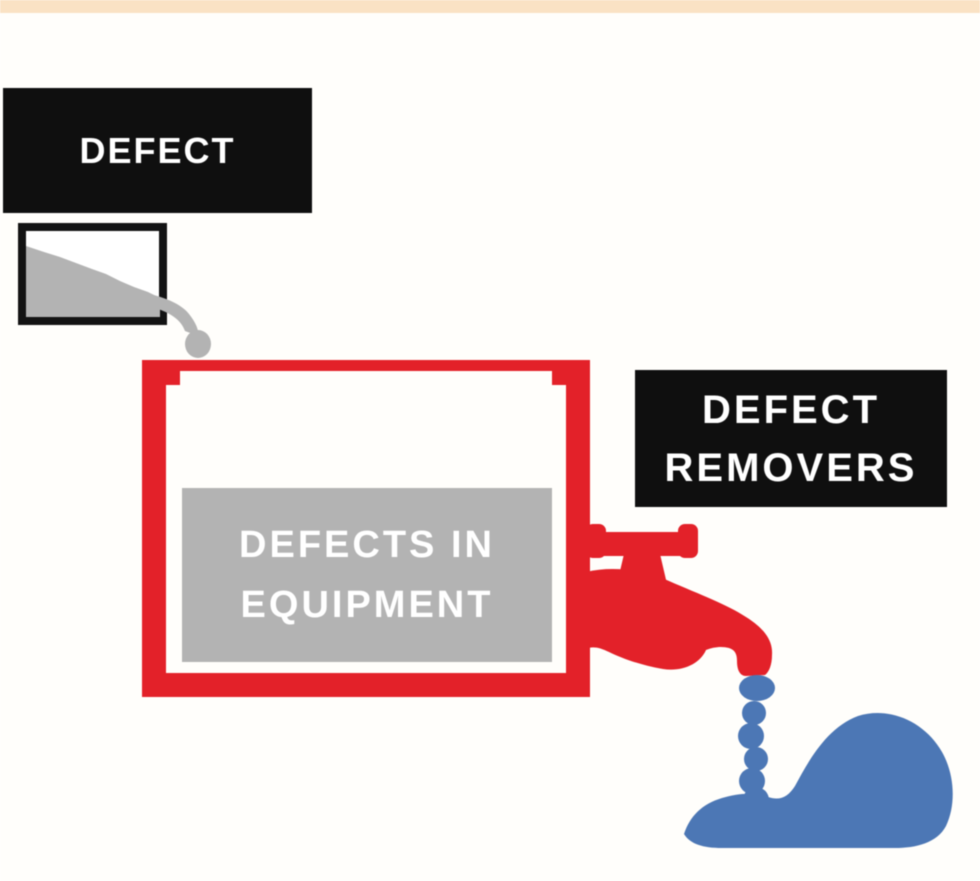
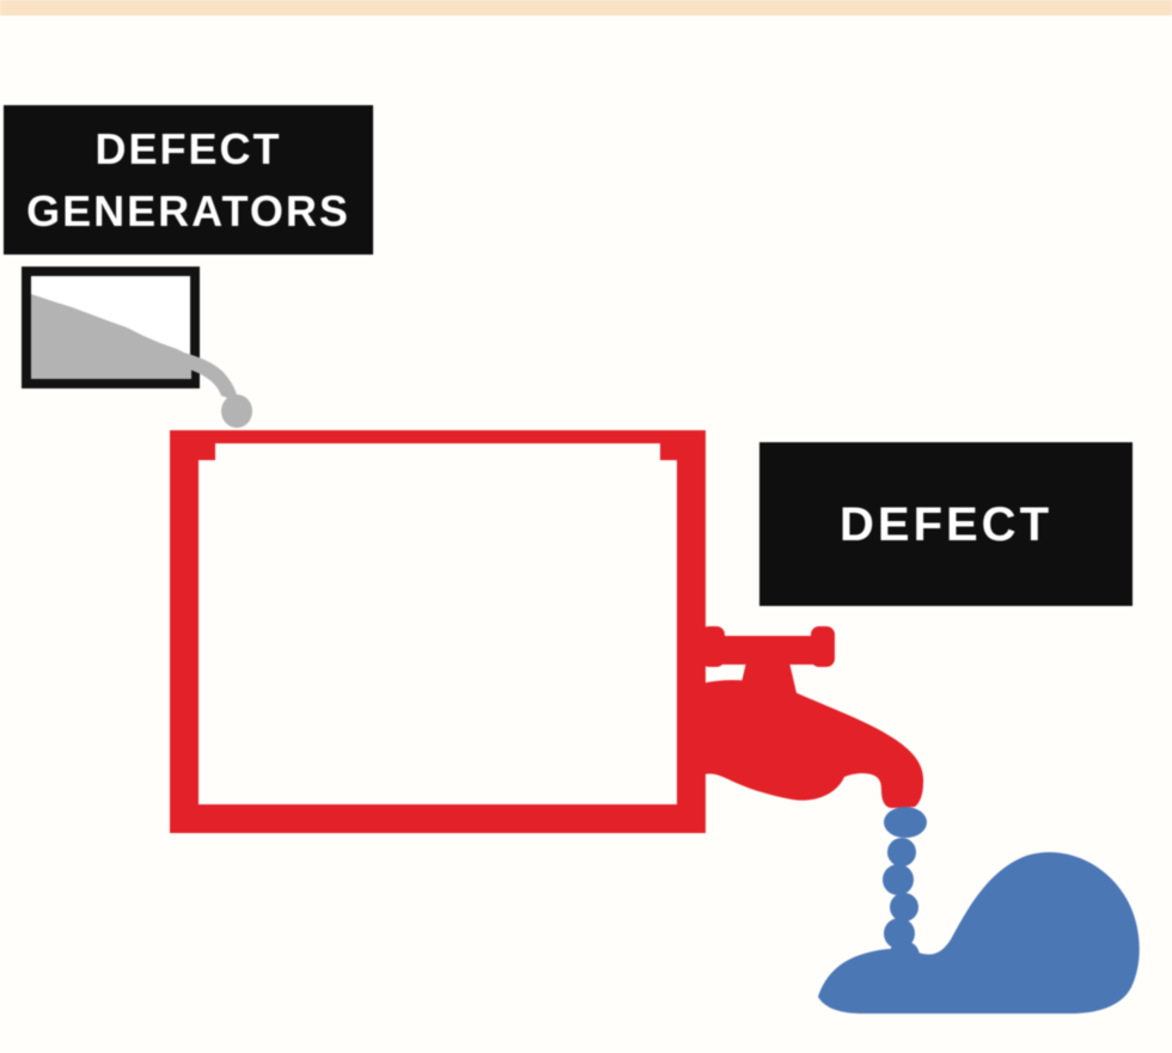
  DEFECT
+ GENERATORS
  DEFECT
- REMOVERS
- DEFECTS IN
- EQUIPMENT
